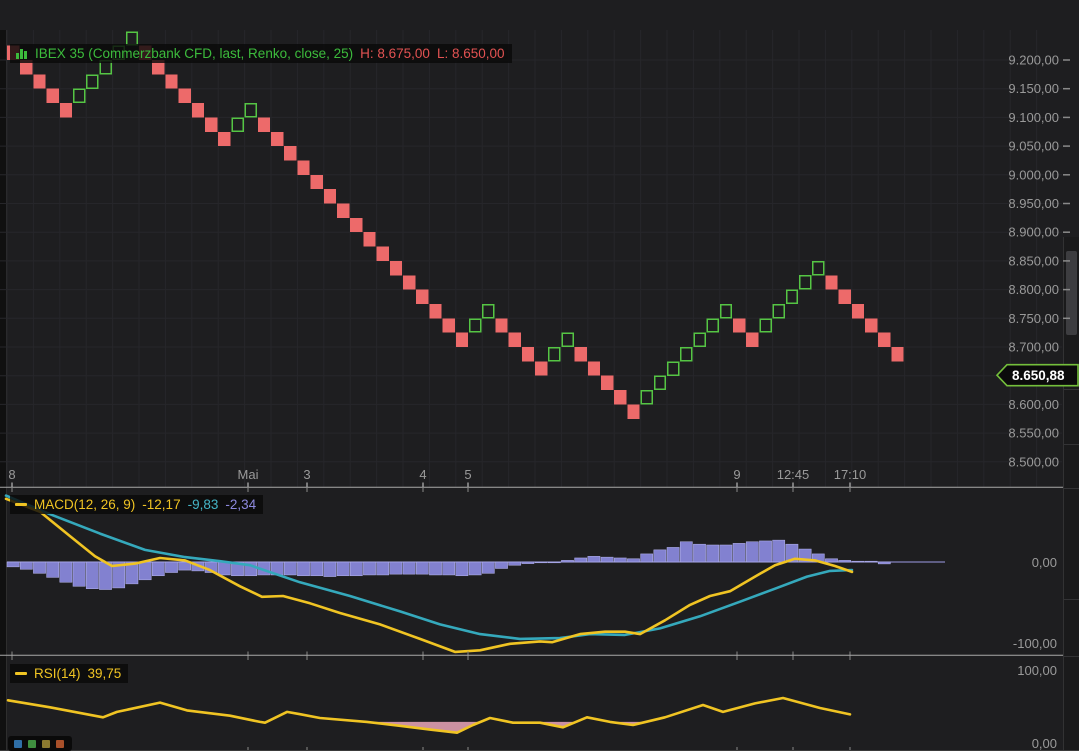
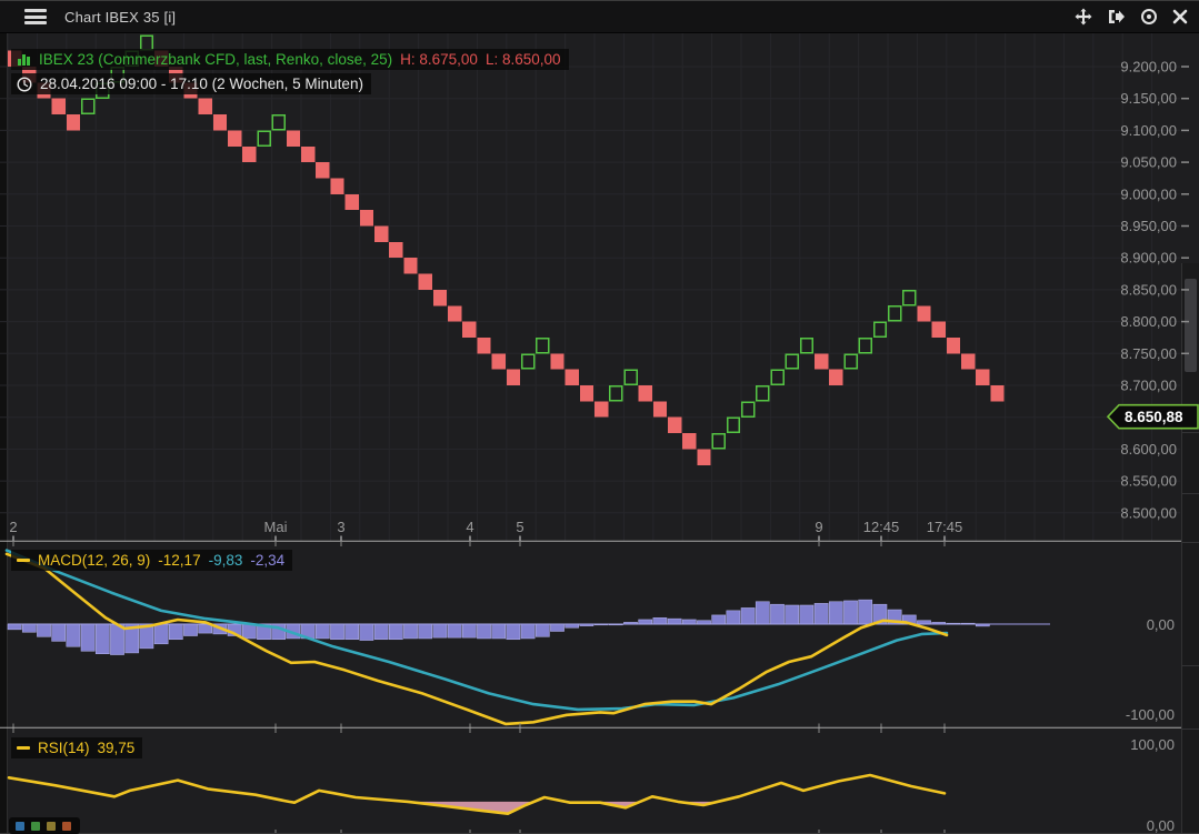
+ Chart IBEX 35 [i]
  9.200,00
  9.150,00
  9.100,00
  9.050,00
  9.000,00
  8.950,00
  8.900,00
  8.850,00
  8.800,00
  8.750,00
  8.700,00
  8.600,00
  8.550,00
  8.500,00
- 8
+ 2
  Mai
  3
  4
  5
  9
  12:45
- 17:10
+ 17:45
  8.650,88
  0,00
  -100,00
  100,00
  0,00
- IBEX 35 (Commerzbank CFD, last, Renko, close, 25)
+ IBEX 23 (Commerzbank CFD, last, Renko, close, 25)
  H: 8.675,00
  L: 8.650,00
+ 28.04.2016 09:00 - 17:10 (2 Wochen, 5 Minuten)
  MACD(12, 26, 9)
  -12,17
  -9,83
  -2,34
  RSI(14)
  39,75
